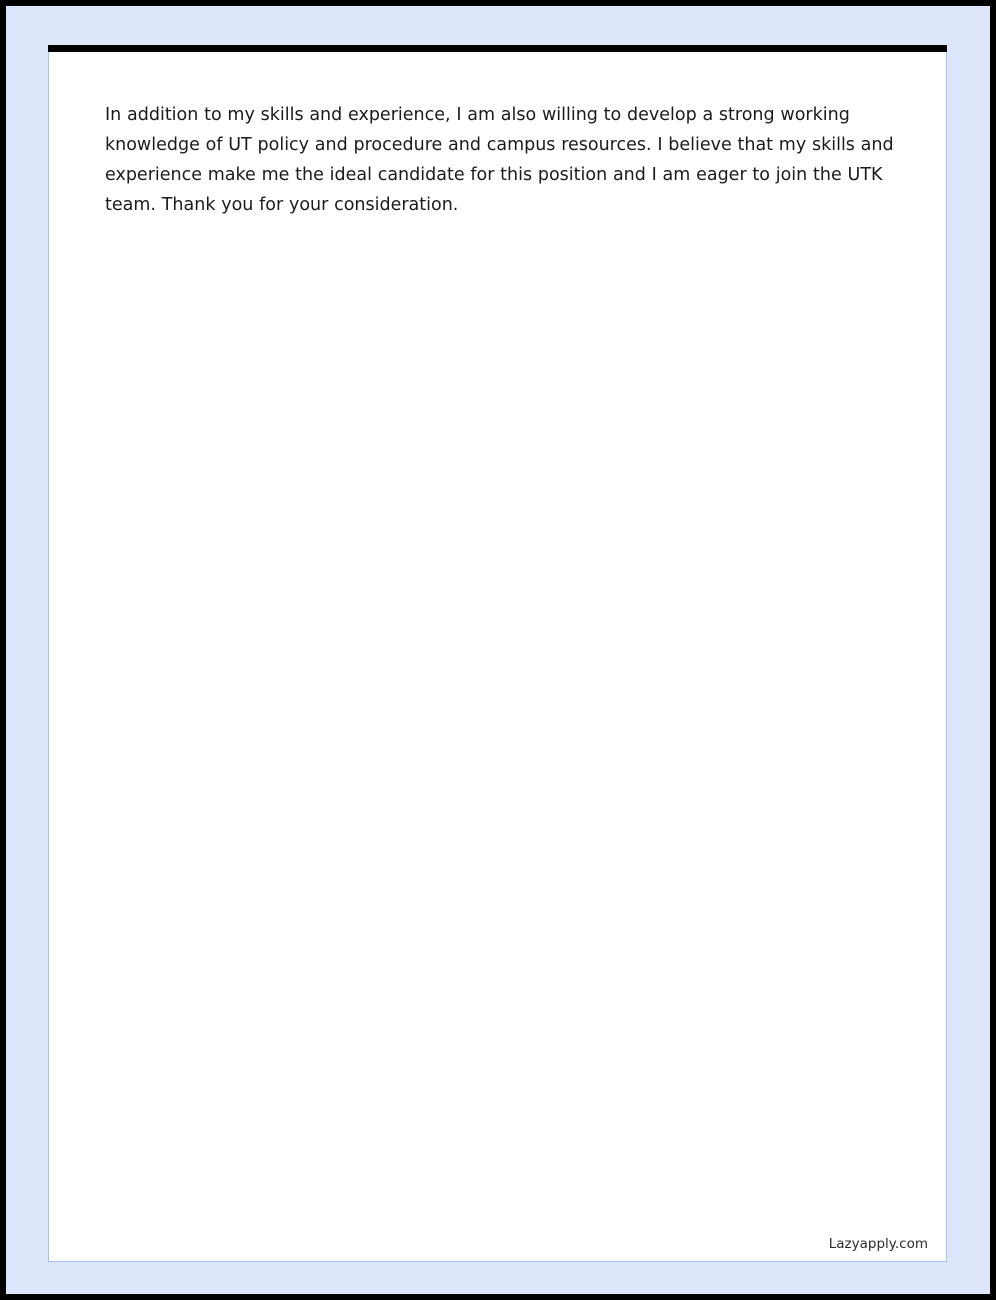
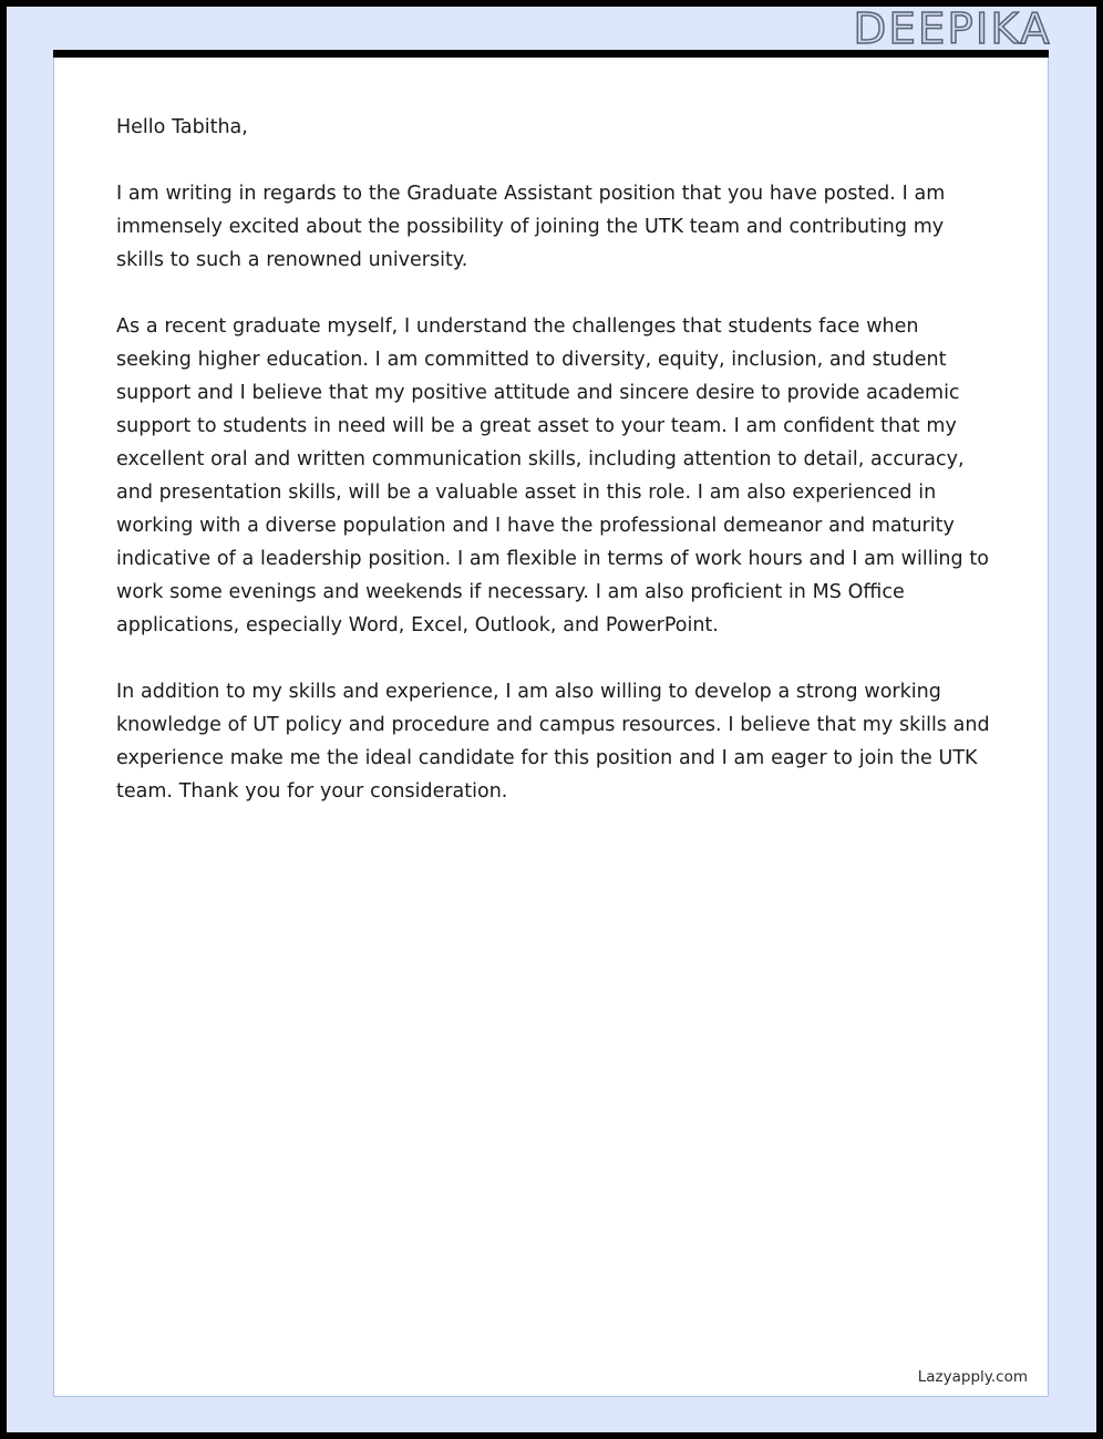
+ DEEPIKA
+ Hello Tabitha,
+ I am writing in regards to the Graduate Assistant position that you have posted. I am immensely excited about the possibility of joining the UTK team and contributing my skills to such a renowned university.
+ As a recent graduate myself, I understand the challenges that students face when seeking higher education. I am committed to diversity, equity, inclusion, and student support and I believe that my positive attitude and sincere desire to provide academic support to students in need will be a great asset to your team. I am confident that my excellent oral and written communication skills, including attention to detail, accuracy, and presentation skills, will be a valuable asset in this role. I am also experienced in working with a diverse population and I have the professional demeanor and maturity indicative of a leadership position. I am flexible in terms of work hours and I am willing to work some evenings and weekends if necessary. I am also proficient in MS Office applications, especially Word, Excel, Outlook, and PowerPoint.
  In addition to my skills and experience, I am also willing to develop a strong working knowledge of UT policy and procedure and campus resources. I believe that my skills and experience make me the ideal candidate for this position and I am eager to join the UTK team. Thank you for your consideration.
  Lazyapply.com
